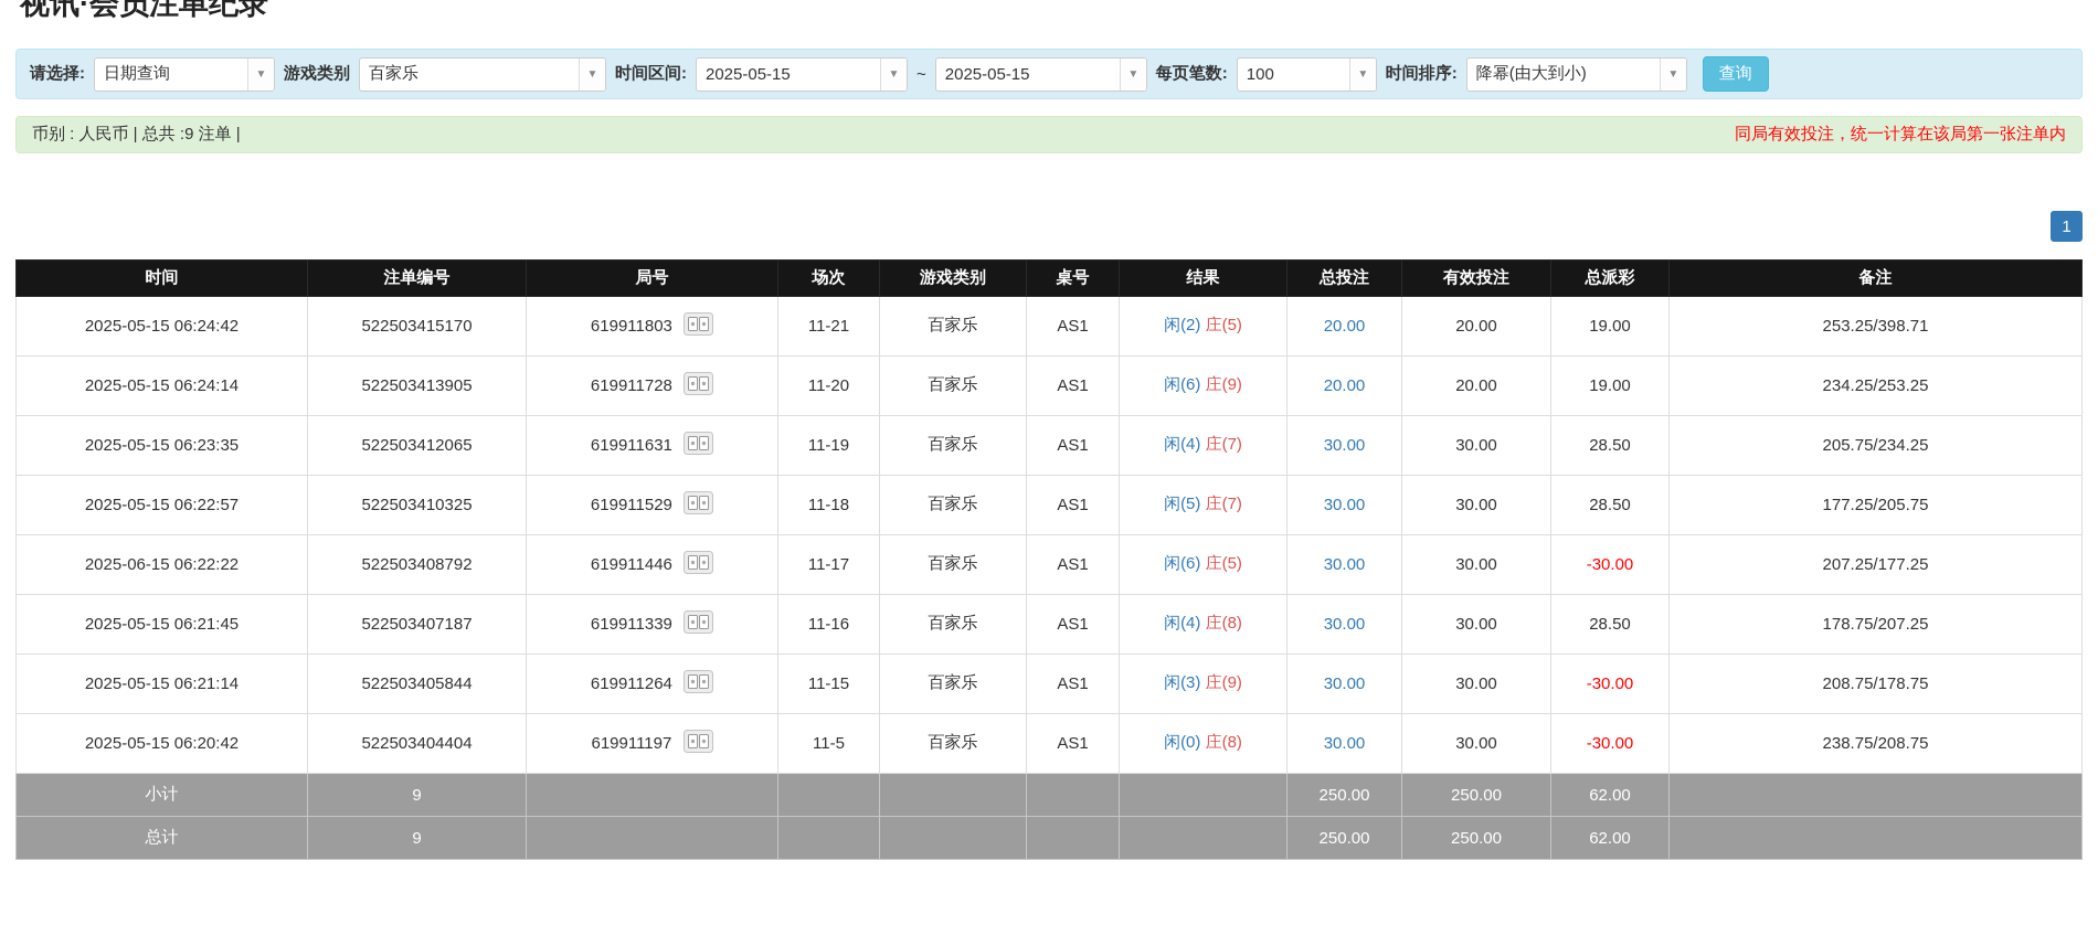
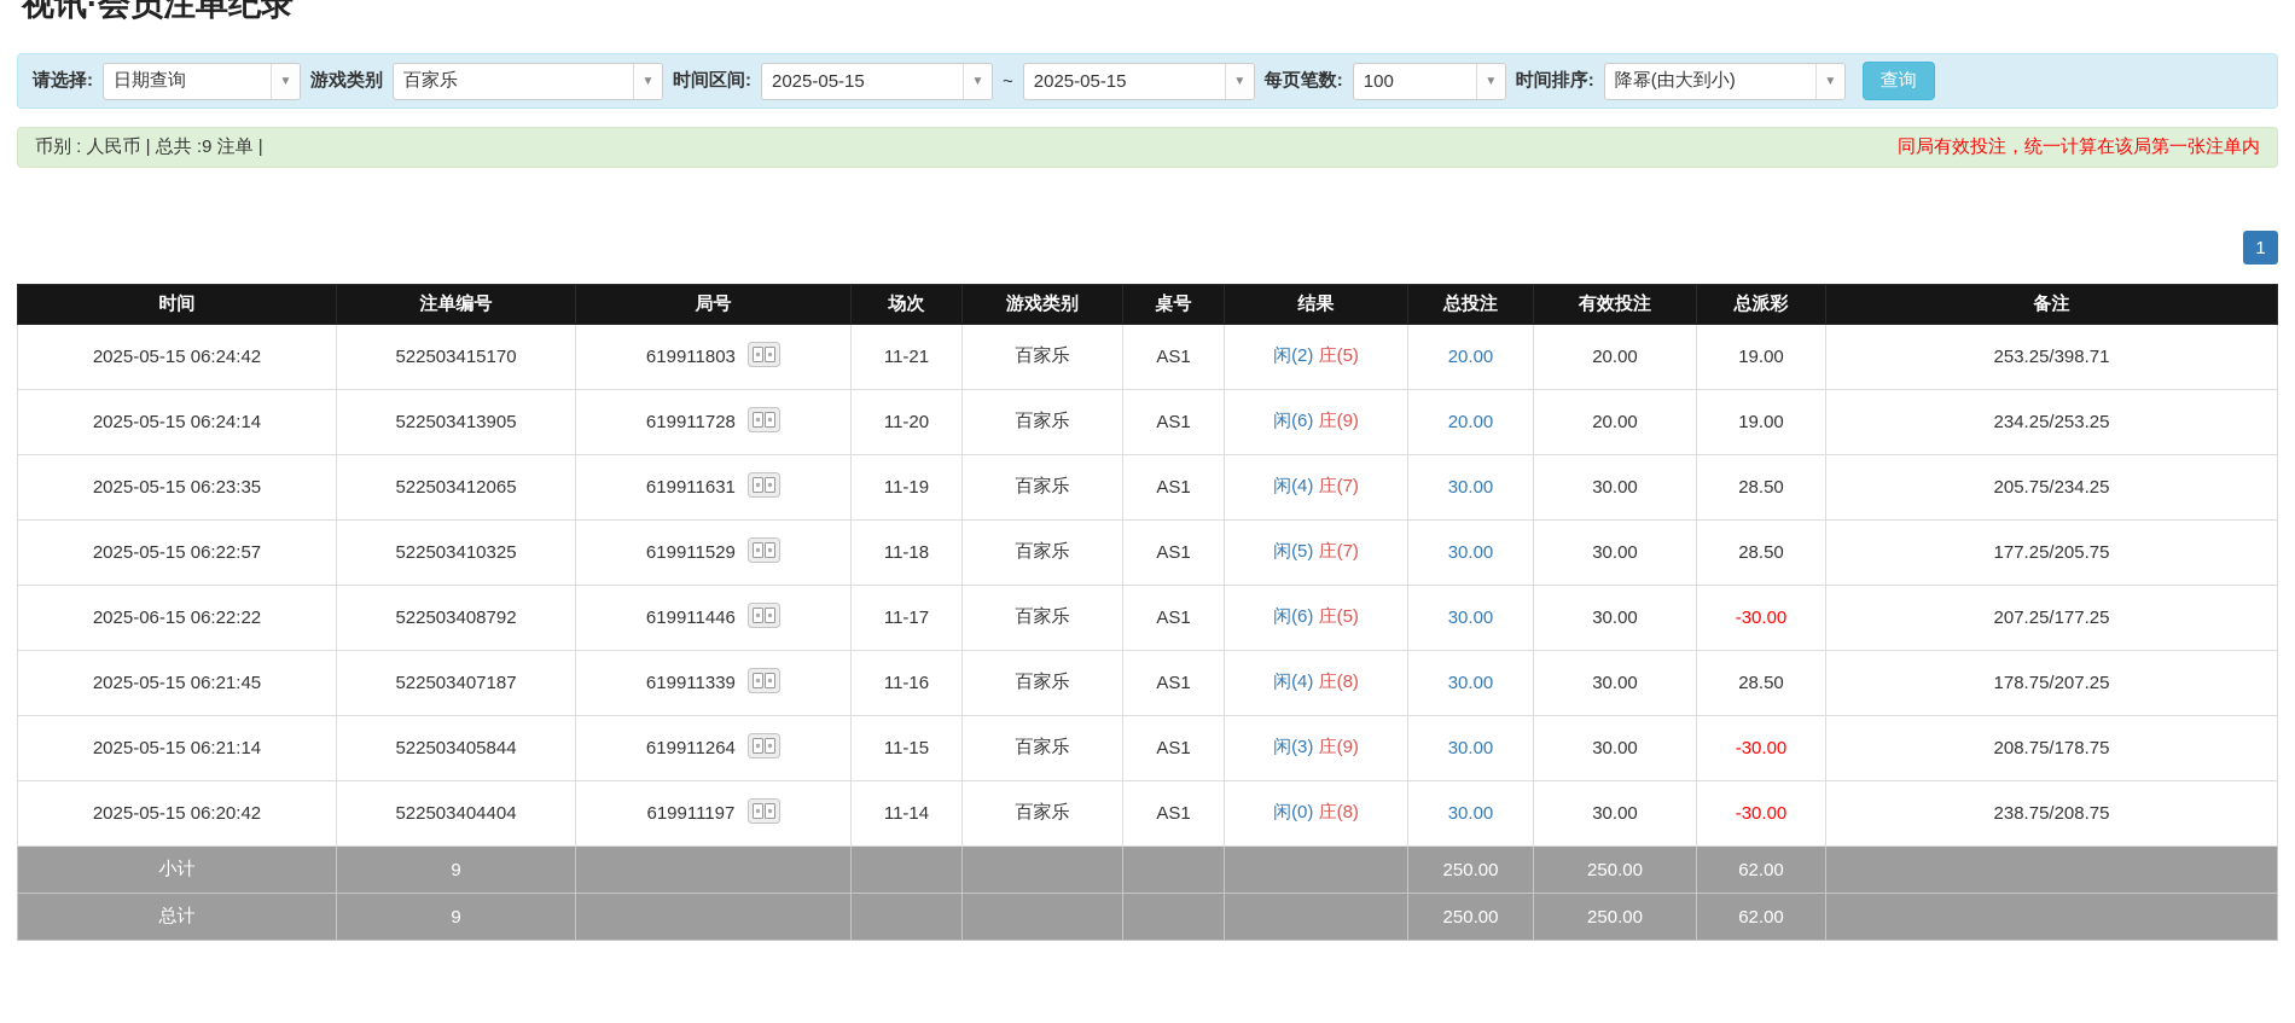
  视讯·会员注单纪录
  请选择:
  日期查询
  ▼
  游戏类别
  百家乐
  ▼
  时间区间:
  2025-05-15
  ▼
  ~
  2025-05-15
  ▼
  每页笔数:
  100
  ▼
  时间排序:
  降幂(由大到小)
  ▼
  查询
  币别 : 人民币 | 总共 :9 注单 |
  同局有效投注，统一计算在该局第一张注单内
  1
  时间	注单编号	局号	场次	游戏类别	桌号	结果	总投注	有效投注	总派彩	备注
  2025-05-15 06:24:42	522503415170	619911803	11-21	百家乐	AS1	闲(2) 庄(5)	20.00	20.00	19.00	253.25/398.71
  2025-05-15 06:24:14	522503413905	619911728	11-20	百家乐	AS1	闲(6) 庄(9)	20.00	20.00	19.00	234.25/253.25
  2025-05-15 06:23:35	522503412065	619911631	11-19	百家乐	AS1	闲(4) 庄(7)	30.00	30.00	28.50	205.75/234.25
  2025-05-15 06:22:57	522503410325	619911529	11-18	百家乐	AS1	闲(5) 庄(7)	30.00	30.00	28.50	177.25/205.75
  2025-06-15 06:22:22	522503408792	619911446	11-17	百家乐	AS1	闲(6) 庄(5)	30.00	30.00	-30.00	207.25/177.25
  2025-05-15 06:21:45	522503407187	619911339	11-16	百家乐	AS1	闲(4) 庄(8)	30.00	30.00	28.50	178.75/207.25
  2025-05-15 06:21:14	522503405844	619911264	11-15	百家乐	AS1	闲(3) 庄(9)	30.00	30.00	-30.00	208.75/178.75
- 2025-05-15 06:20:42	522503404404	619911197	11-5	百家乐	AS1	闲(0) 庄(8)	30.00	30.00	-30.00	238.75/208.75
+ 2025-05-15 06:20:42	522503404404	619911197	11-14	百家乐	AS1	闲(0) 庄(8)	30.00	30.00	-30.00	238.75/208.75
  小计	9						250.00	250.00	62.00
  总计	9						250.00	250.00	62.00
